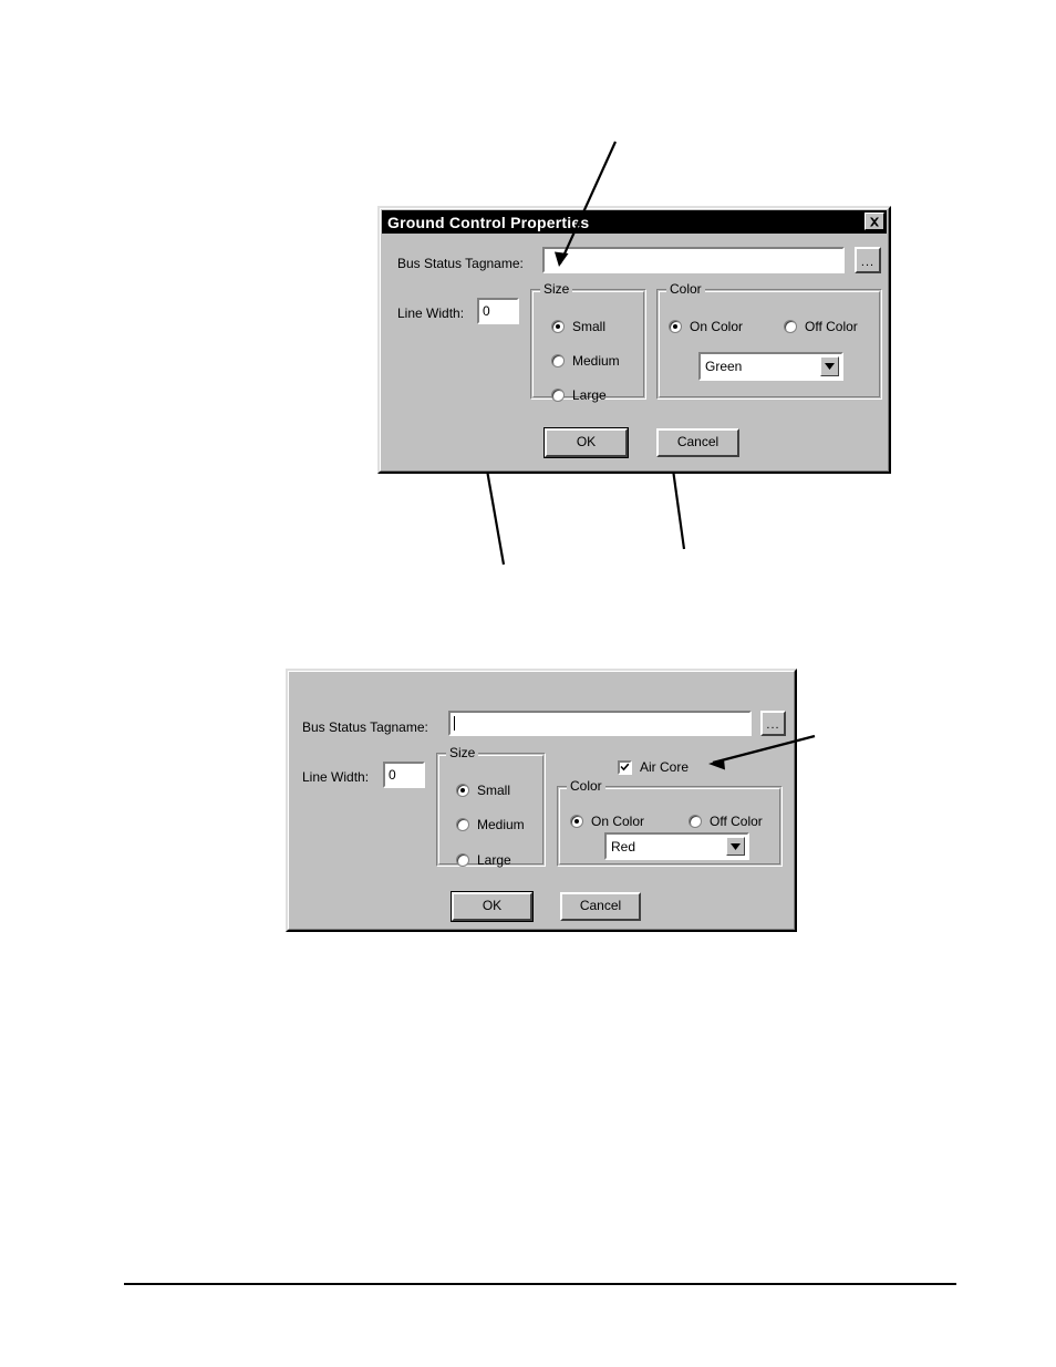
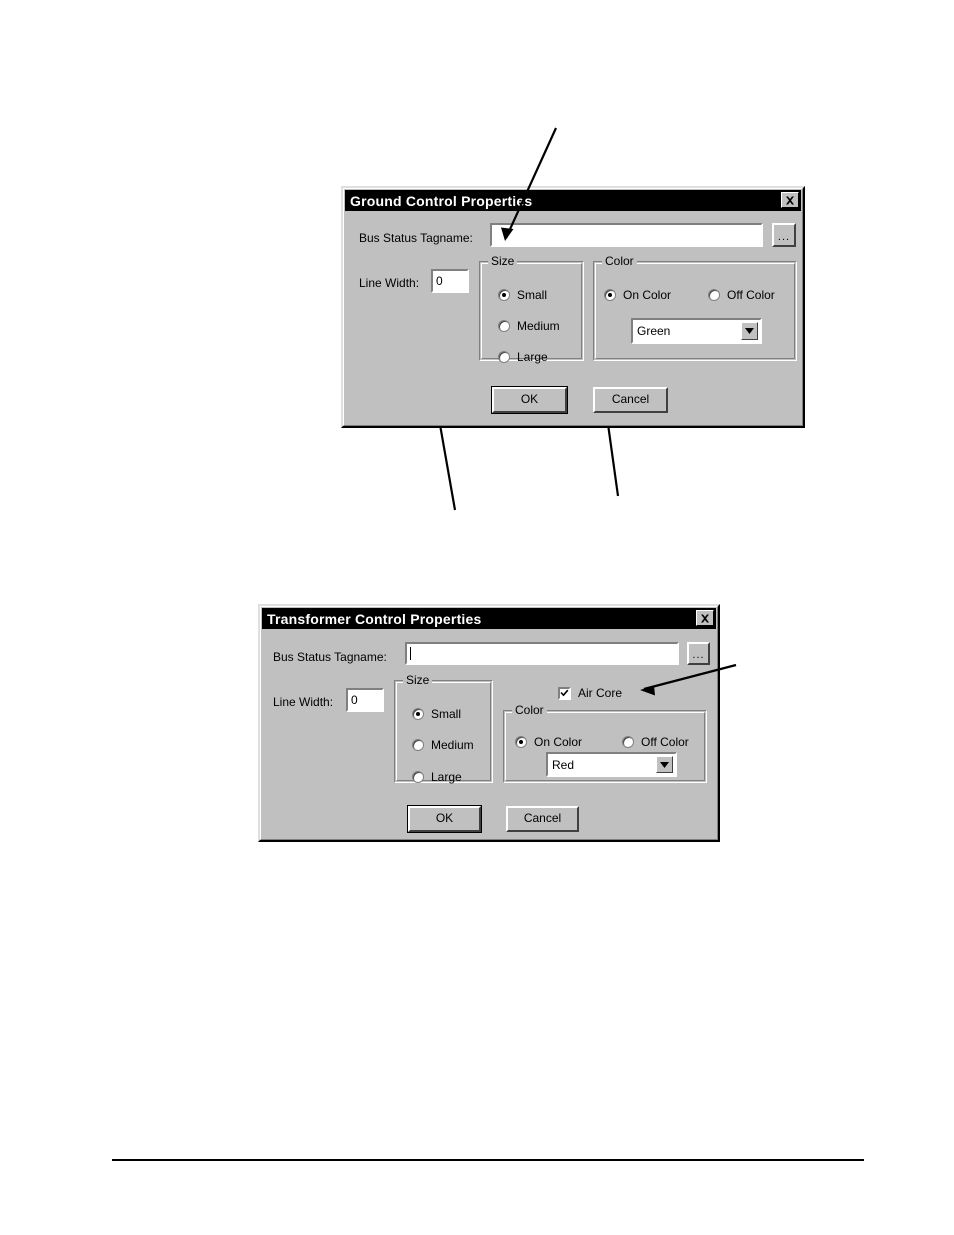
  Ground Control Properties
  Bus Status Tagname:
  ...
  Line Width:
  0
  Size
  Small
  Medium
  Large
  Color
  On Color
  Off Color
  Green
  OK
  Cancel
+ Transformer Control Properties
  Bus Status Tagname:
  ...
  Line Width:
  0
  Size
  Small
  Medium
  Large
  Air Core
  Color
  On Color
  Off Color
  Red
  OK
  Cancel
